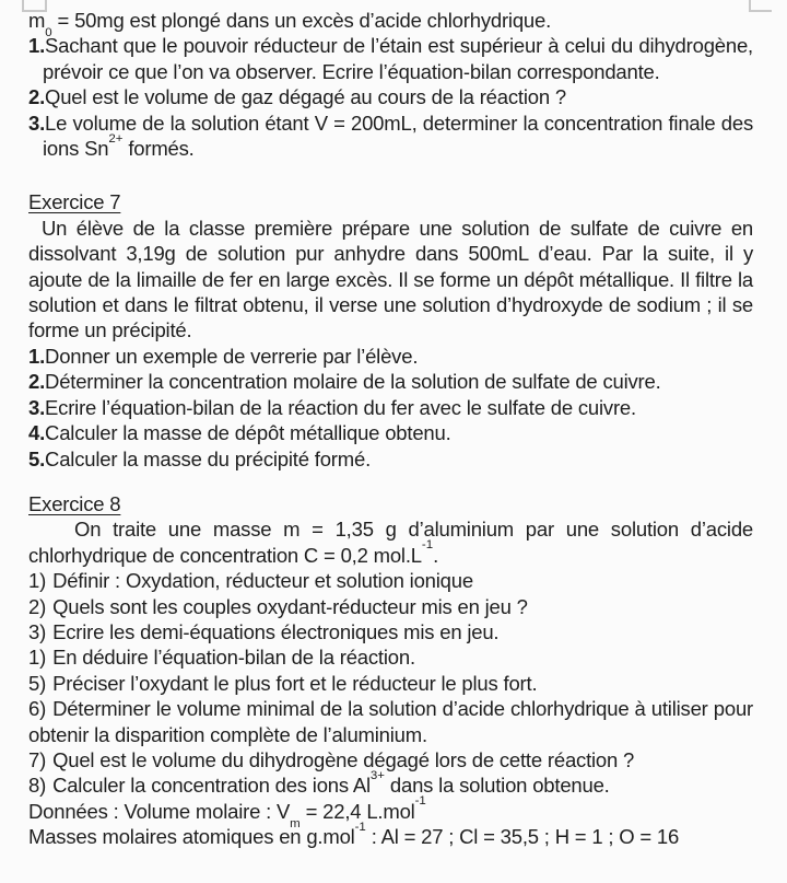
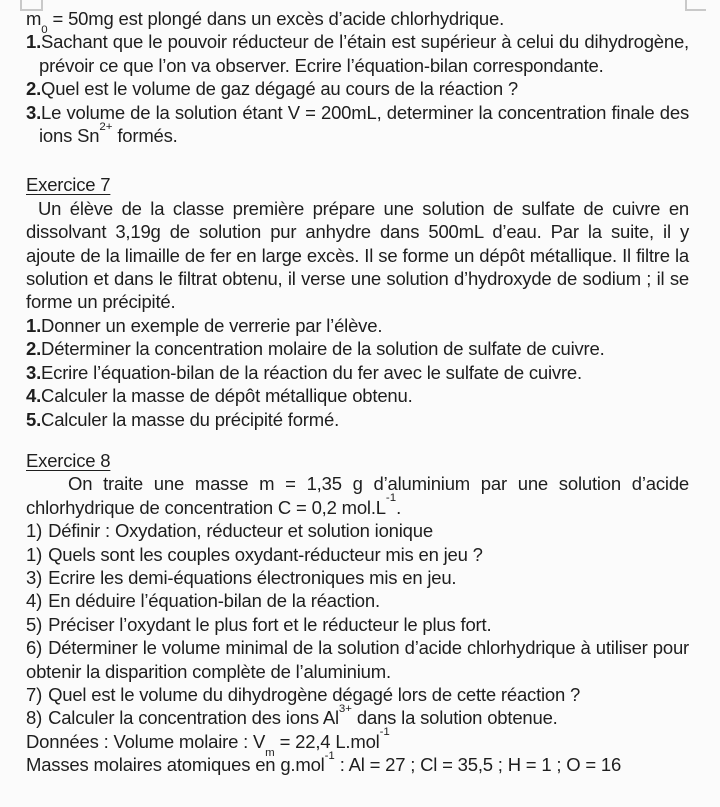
  m0 = 50mg est plongé dans un excès d’acide chlorhydrique.
  1.Sachant que le pouvoir réducteur de l’étain est supérieur à celui du dihydrogène, prévoir ce que l’on va observer. Ecrire l’équation-bilan correspondante.
  2.Quel est le volume de gaz dégagé au cours de la réaction ?
  3.Le volume de la solution étant V = 200mL, determiner la concentration finale des ions Sn2+ formés.
  Exercice 7
  Un élève de la classe première prépare une solution de sulfate de cuivre en dissolvant 3,19g de solution pur anhydre dans 500mL d’eau. Par la suite, il y ajoute de la limaille de fer en large excès. Il se forme un dépôt métallique. Il filtre la solution et dans le filtrat obtenu, il verse une solution d’hydroxyde de sodium ; il se forme un précipité.
  1.Donner un exemple de verrerie par l’élève.
  2.Déterminer la concentration molaire de la solution de sulfate de cuivre.
  3.Ecrire l’équation-bilan de la réaction du fer avec le sulfate de cuivre.
  4.Calculer la masse de dépôt métallique obtenu.
  5.Calculer la masse du précipité formé.
  Exercice 8
  On traite une masse m = 1,35 g d’aluminium par une solution d’acide chlorhydrique de concentration C = 0,2 mol.L-1.
  1) Définir : Oxydation, réducteur et solution ionique
- 2) Quels sont les couples oxydant-réducteur mis en jeu ?
+ 1) Quels sont les couples oxydant-réducteur mis en jeu ?
  3) Ecrire les demi-équations électroniques mis en jeu.
- 1) En déduire l’équation-bilan de la réaction.
+ 4) En déduire l’équation-bilan de la réaction.
  5) Préciser l’oxydant le plus fort et le réducteur le plus fort.
  6) Déterminer le volume minimal de la solution d’acide chlorhydrique à utiliser pour obtenir la disparition complète de l’aluminium.
  7) Quel est le volume du dihydrogène dégagé lors de cette réaction ?
  8) Calculer la concentration des ions Al3+ dans la solution obtenue.
  Données : Volume molaire : Vm = 22,4 L.mol-1
  Masses molaires atomiques en g.mol-1 : Al = 27 ; Cl = 35,5 ; H = 1 ; O = 16
